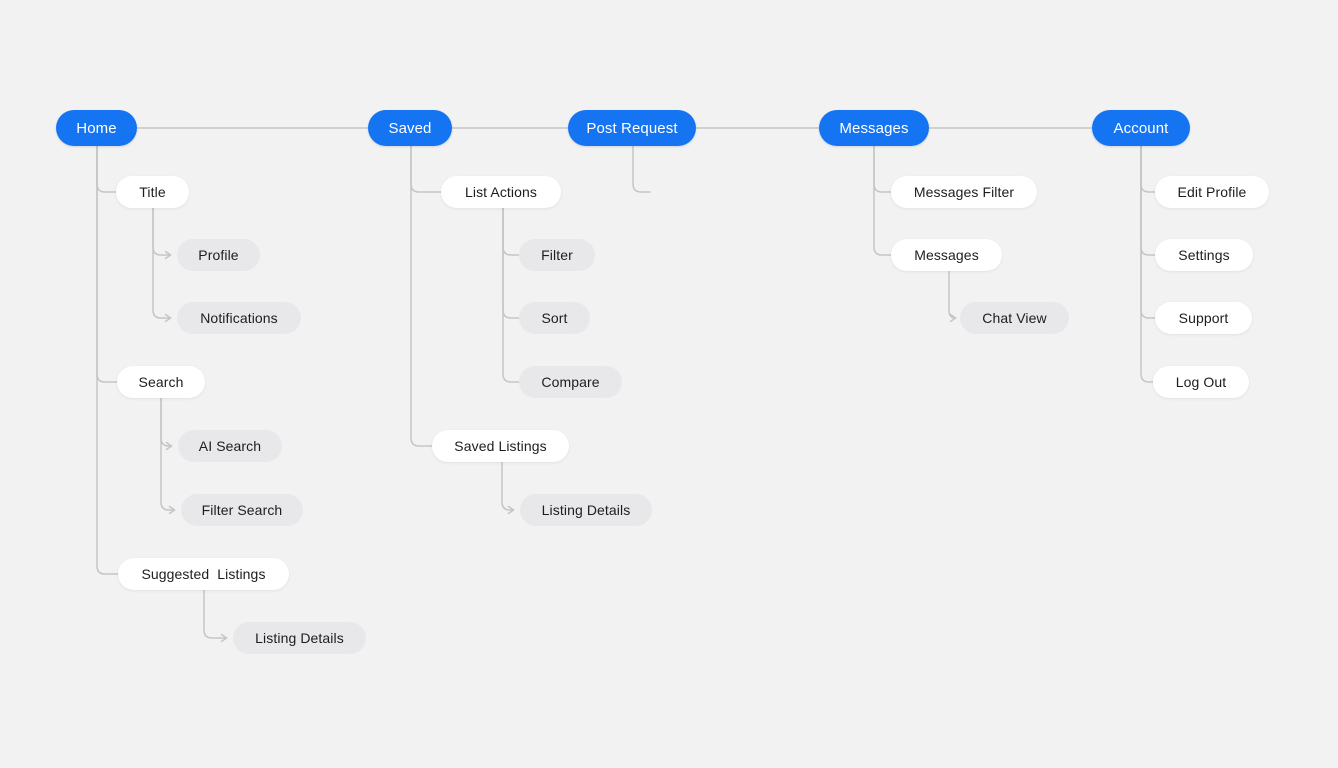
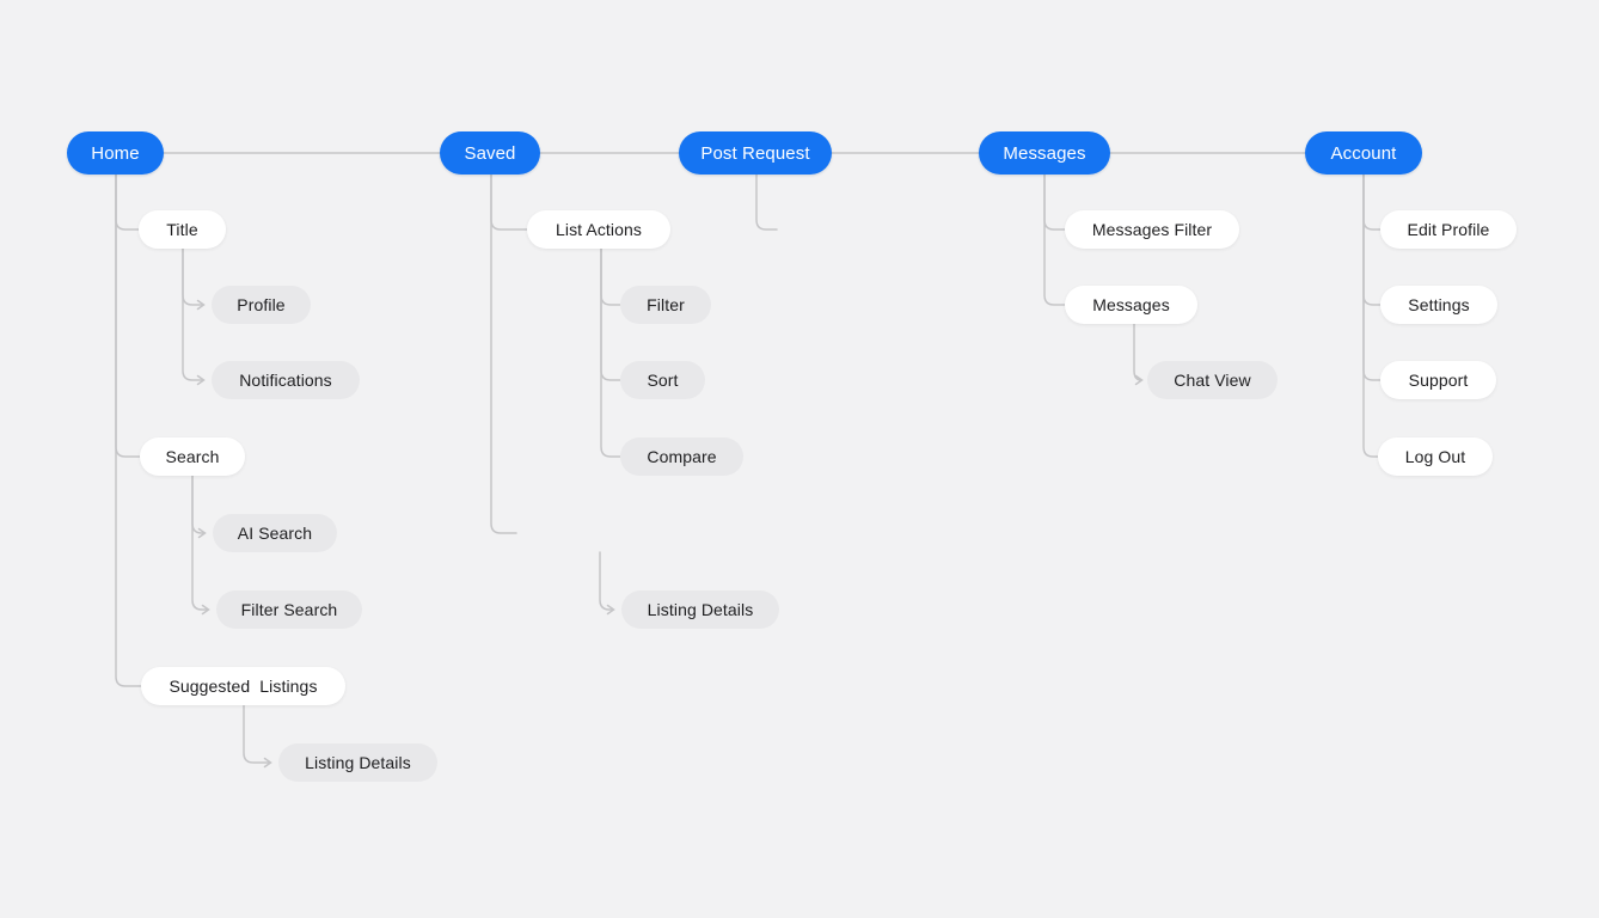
  Home
  Saved
  Post Request
  Messages
  Account
  Title
  Search
  Suggested Listings
  Profile
  Notifications
  AI Search
  Filter Search
  Listing Details
  List Actions
- Saved Listings
  Filter
  Sort
  Compare
  Listing Details
  Messages Filter
  Messages
  Chat View
  Edit Profile
  Settings
  Support
  Log Out
